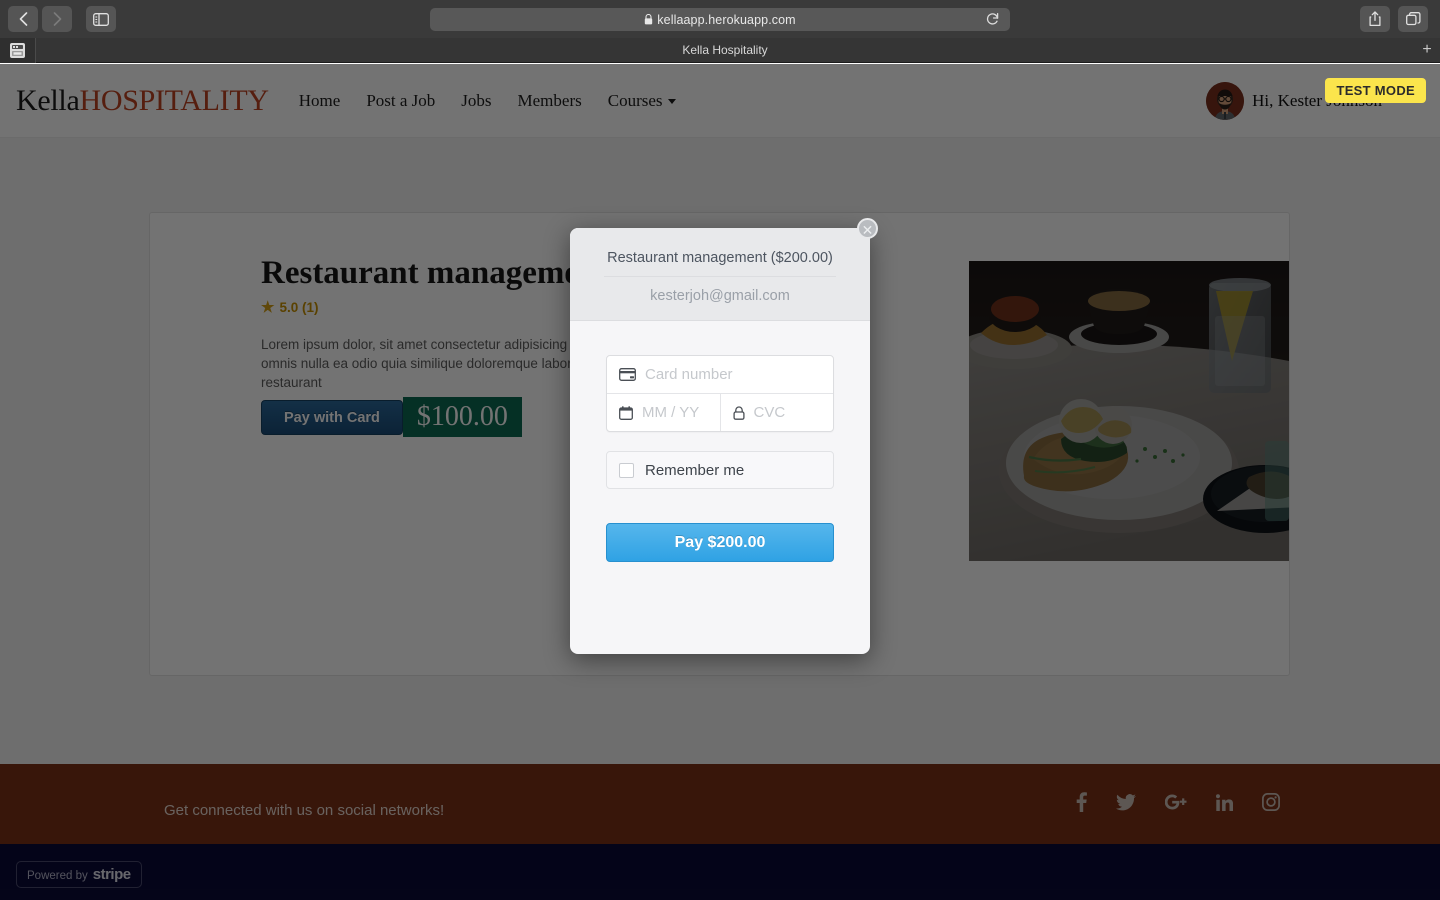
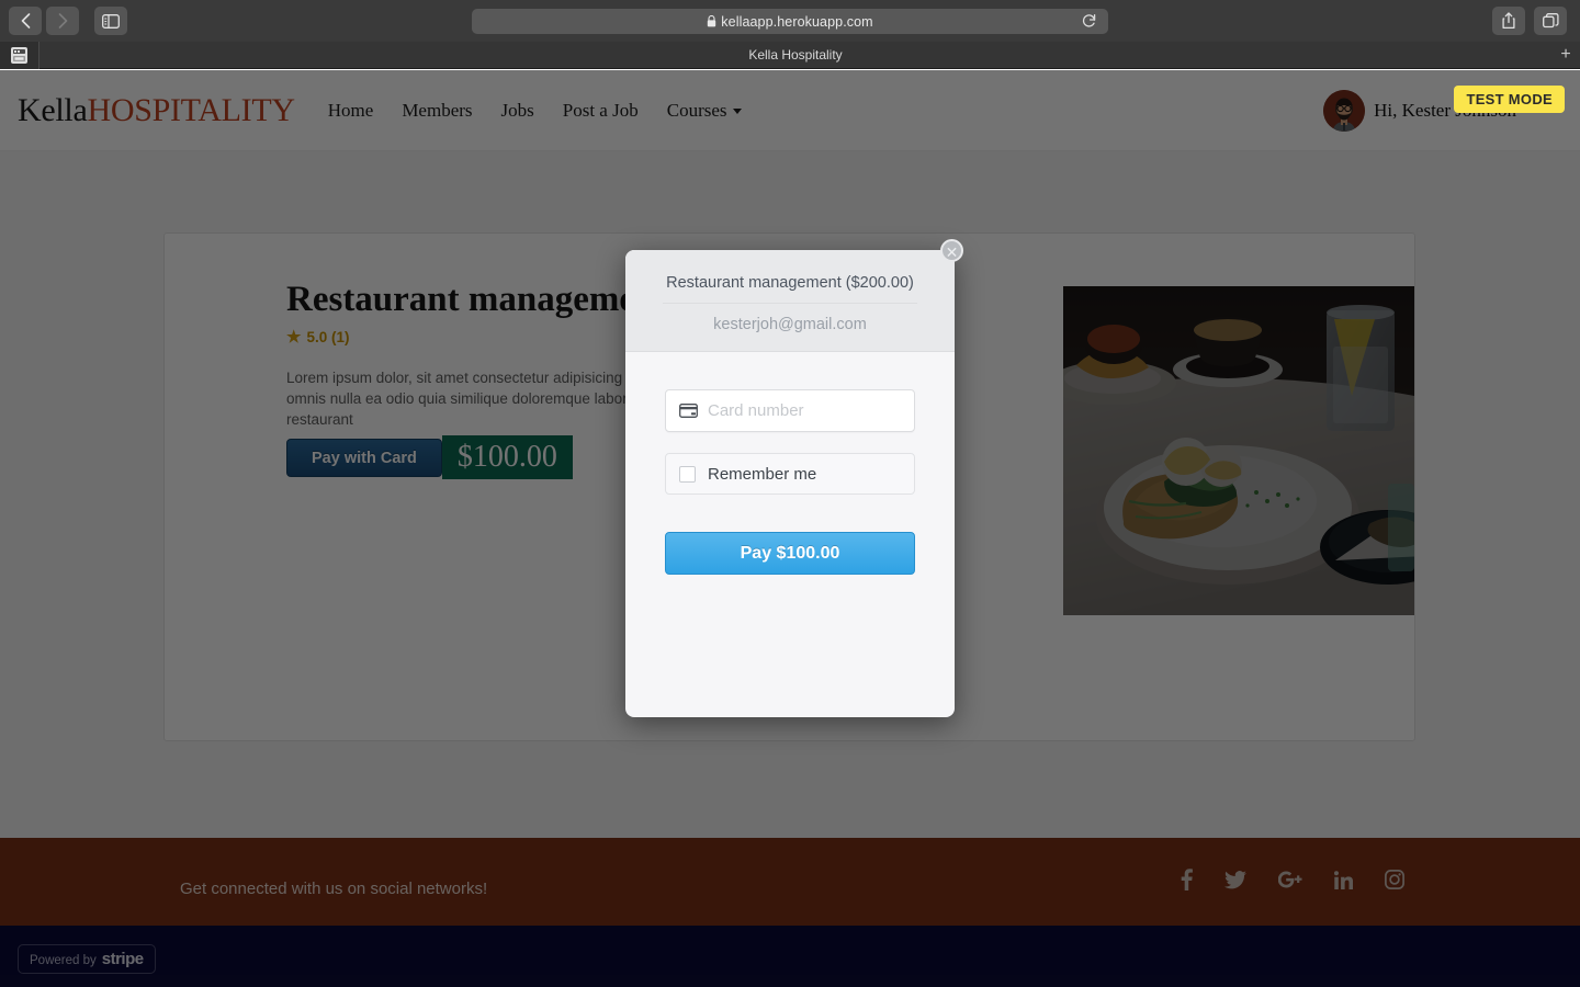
  kellaapp.herokuapp.com
  Kella Hospitality
  +
  KellaHOSPITALITY
  Home
- Post a Job
+ Members
  Jobs
- Members
+ Post a Job
  Courses
  Restaurant managem
  ★
  5.0 (1)
  Pay with Card
  $100.00
  Get connected with us on social networks!
  Powered by
  stripe
  ✕
  Restaurant management ($200.00)
  kesterjoh@gmail.com
  Card number
- MM / YY
- CVC
  Remember me
- Pay $200.00
+ Pay $100.00
  TEST MODE
